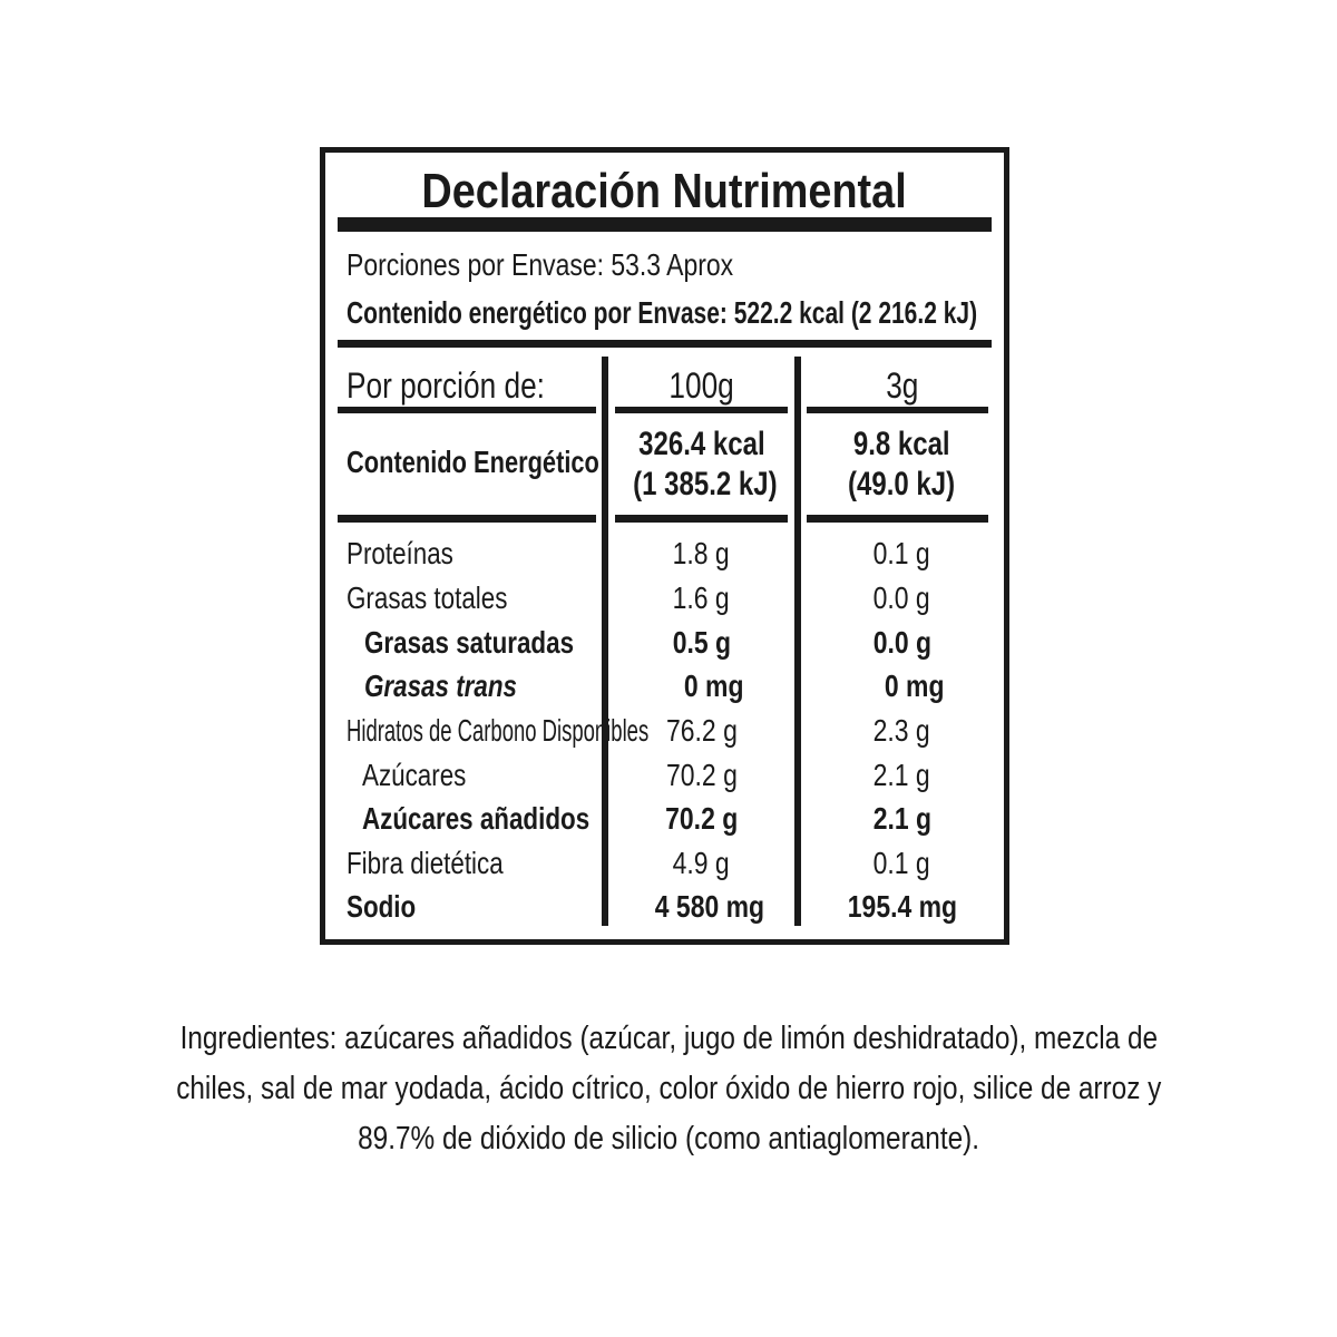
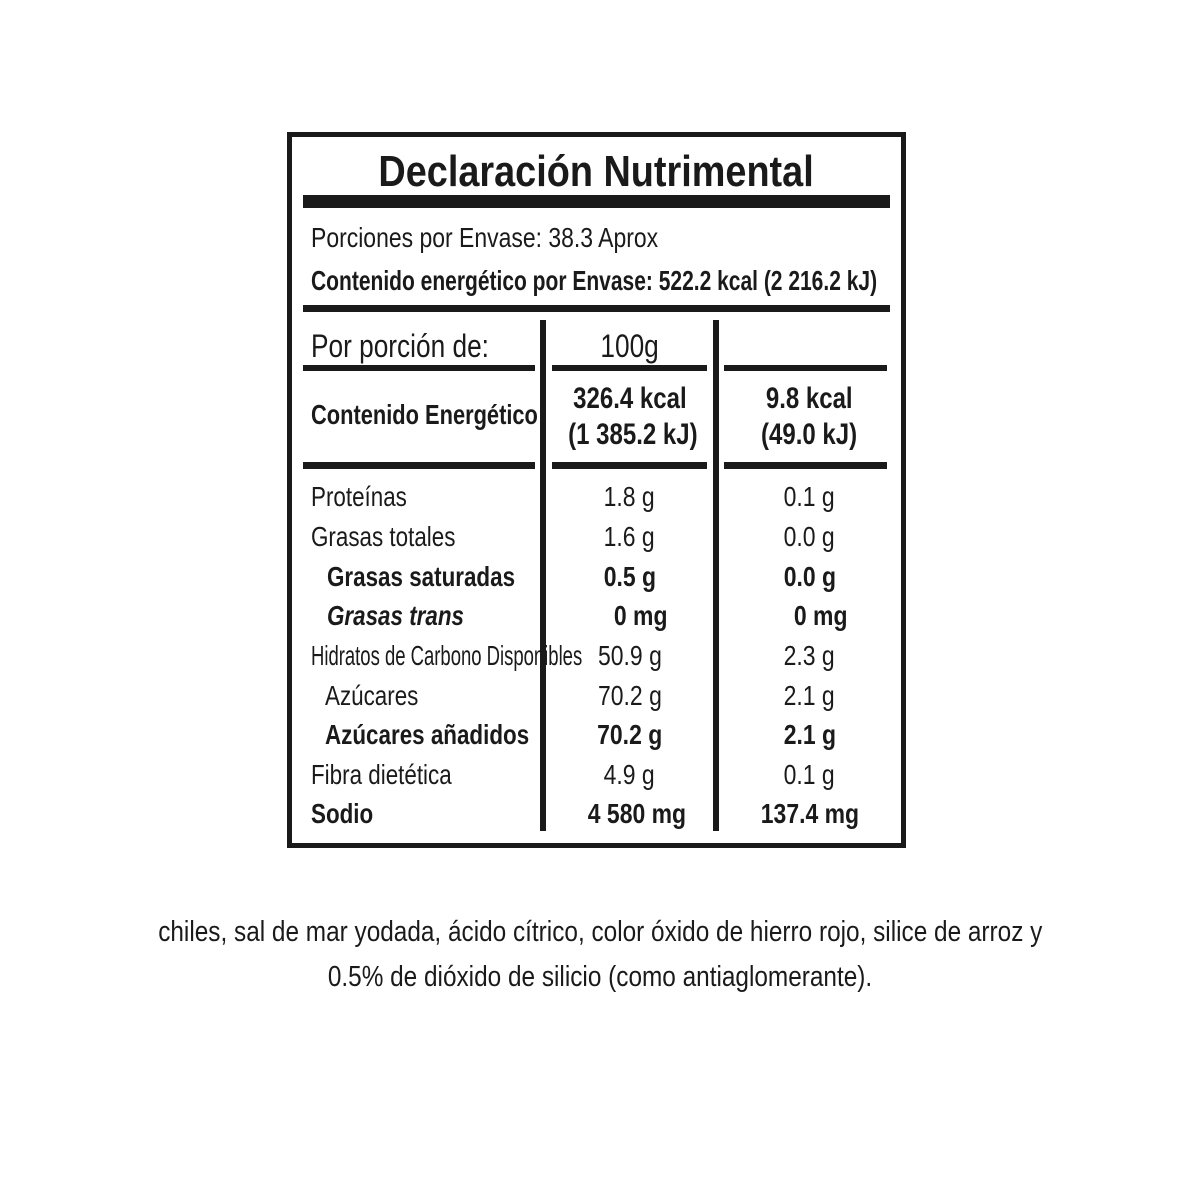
  Declaración Nutrimental
- Porciones por Envase: 53.3 Aprox
+ Porciones por Envase: 38.3 Aprox
  Contenido energético por Envase: 522.2 kcal (2 216.2 kJ)
  Por porción de:
  100g
- 3g
  Contenido Energético:
  326.4 kcal
  (1 385.2 kJ)
  9.8 kcal
  (49.0 kJ)
  Proteínas
  1.8 g
  0.1 g
  Grasas totales
  1.6 g
  0.0 g
  Grasas saturadas
  0.5 g
  0.0 g
  Grasas trans
  0 mg
  0 mg
  Hidratos de Carbono Disponibles
- 76.2 g
+ 50.9 g
  2.3 g
  Azúcares
  70.2 g
  2.1 g
  Azúcares añadidos
  70.2 g
  2.1 g
  Fibra dietética
  4.9 g
  0.1 g
  Sodio
  4 580 mg
- 195.4 mg
+ 137.4 mg
- Ingredientes: azúcares añadidos (azúcar, jugo de limón deshidratado), mezcla de
  chiles, sal de mar yodada, ácido cítrico, color óxido de hierro rojo, silice de arroz y
- 89.7% de dióxido de silicio (como antiaglomerante).
+ 0.5% de dióxido de silicio (como antiaglomerante).
